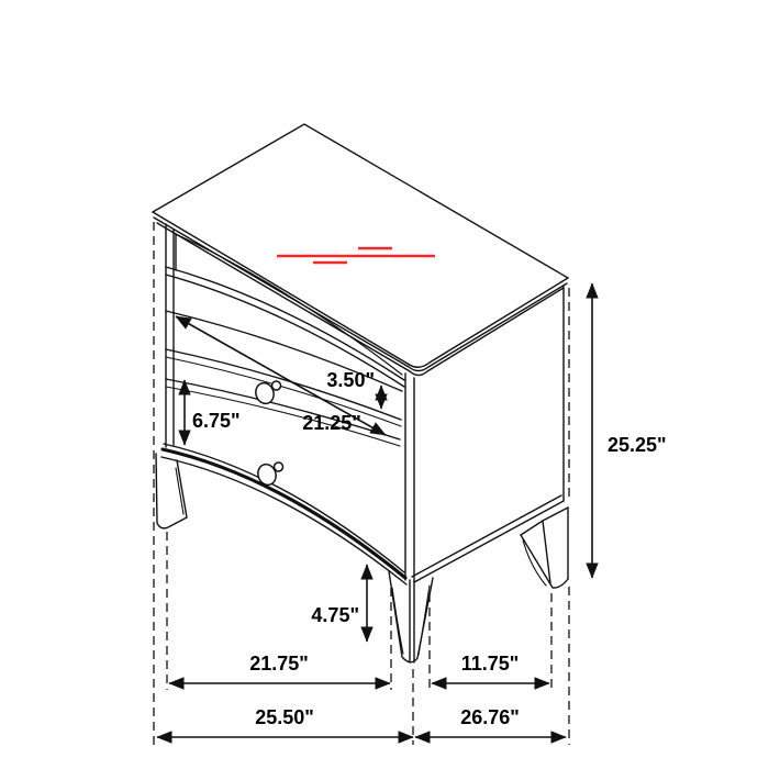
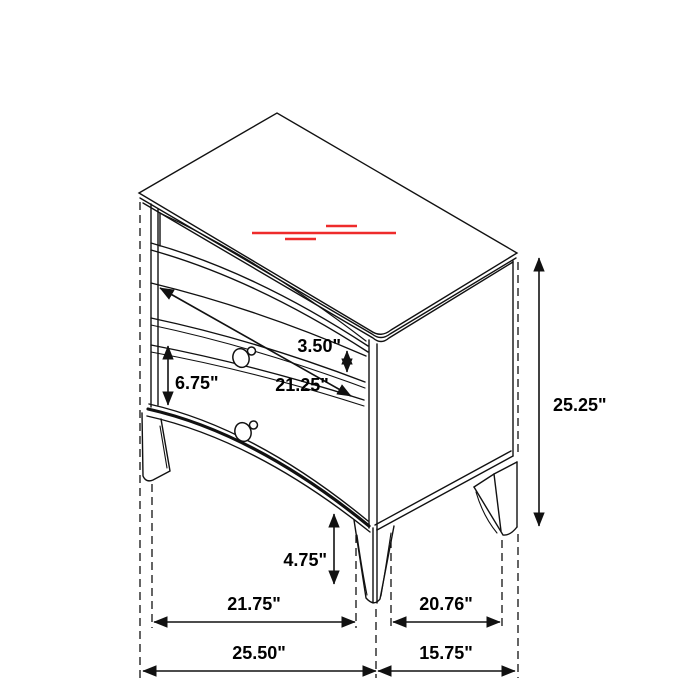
  3.50"
  6.75"
  21.25"
  25.25"
  4.75"
  21.75"
  25.50"
- 11.75"
+ 20.76"
- 26.76"
+ 15.75"
